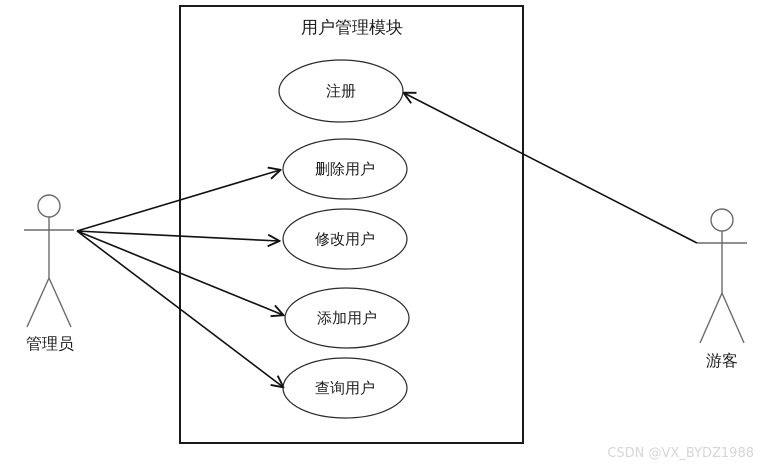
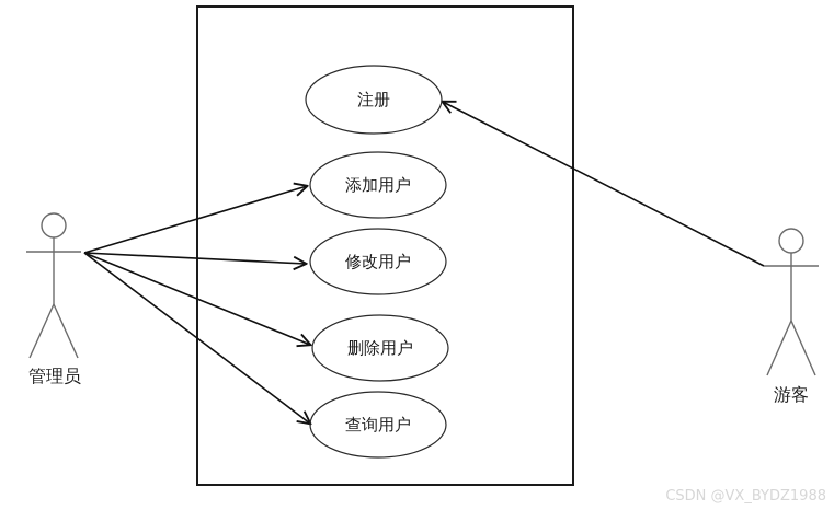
- 用户管理模块
  注册
- 删除用户
+ 添加用户
  修改用户
- 添加用户
+ 删除用户
  查询用户
  管理员
  游客
  CSDN @VX_BYDZ1988
